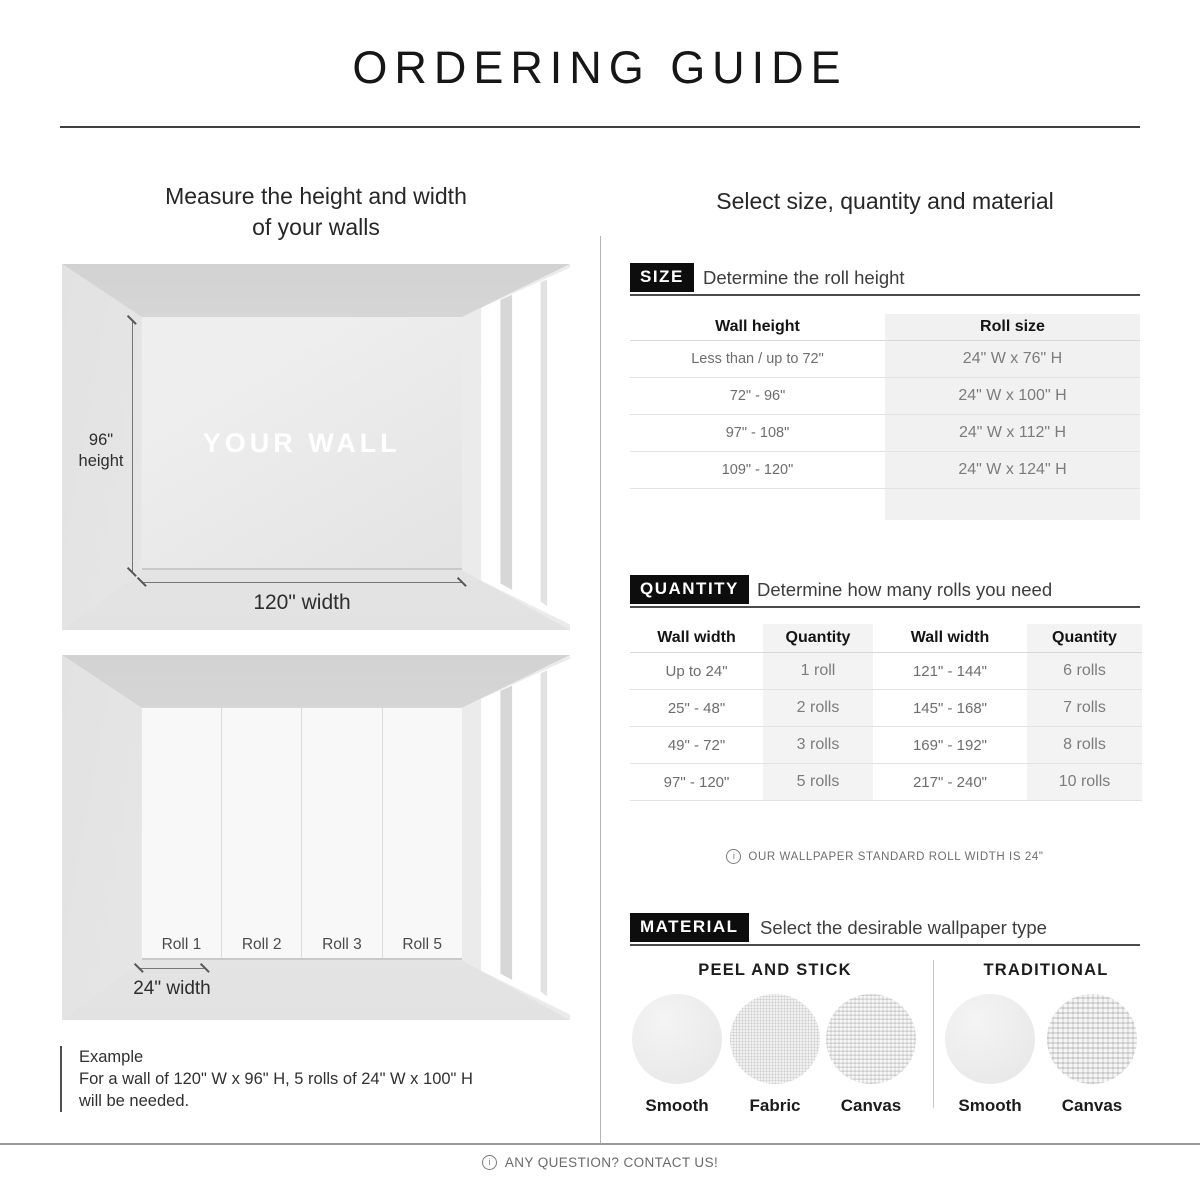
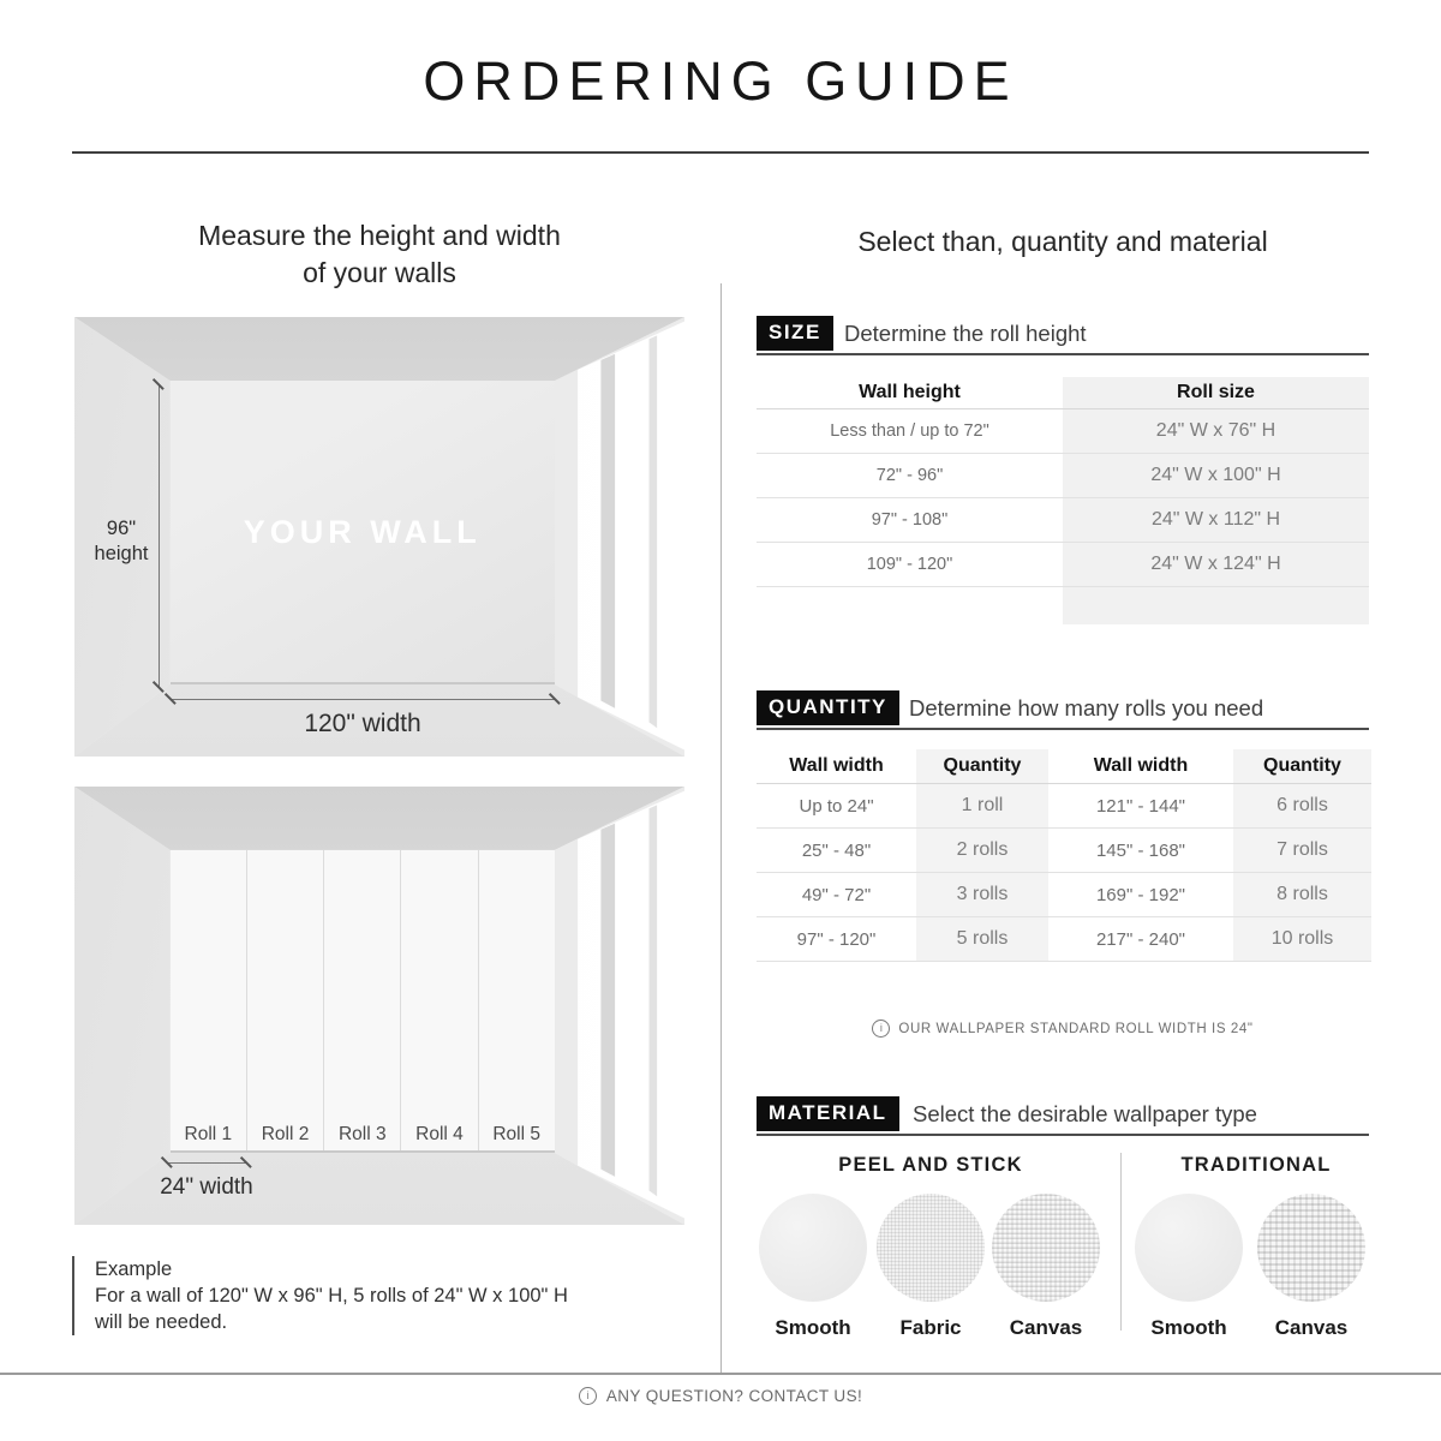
  ORDERING GUIDE
  Measure the height and width
  of your walls
- Select size, quantity and material
+ Select than, quantity and material
  96"
  height
  120" width
  Roll 1
  Roll 2
  Roll 3
+ Roll 4
  Roll 5
  24" width
  Example
  For a wall of 120" W x 96" H, 5 rolls of 24" W x 100" H
  will be needed.
  SIZE
  Determine the roll height
  Wall height
  Roll size
  Less than / up to 72"
  24" W x 76" H
  72" - 96"
  24" W x 100" H
  97" - 108"
  24" W x 112" H
  109" - 120"
  24" W x 124" H
  QUANTITY
  Determine how many rolls you need
  Wall width
  Quantity
  Wall width
  Quantity
  Up to 24"
  1 roll
  121" - 144"
  6 rolls
  25" - 48"
  2 rolls
  145" - 168"
  7 rolls
  49" - 72"
  3 rolls
  169" - 192"
  8 rolls
  97" - 120"
  5 rolls
  217" - 240"
  10 rolls
  i
  OUR WALLPAPER STANDARD ROLL WIDTH IS 24"
  MATERIAL
  Select the desirable wallpaper type
  PEEL AND STICK
  TRADITIONAL
  Smooth
  Fabric
  Canvas
  Smooth
  Canvas
  i
  ANY QUESTION? CONTACT US!
